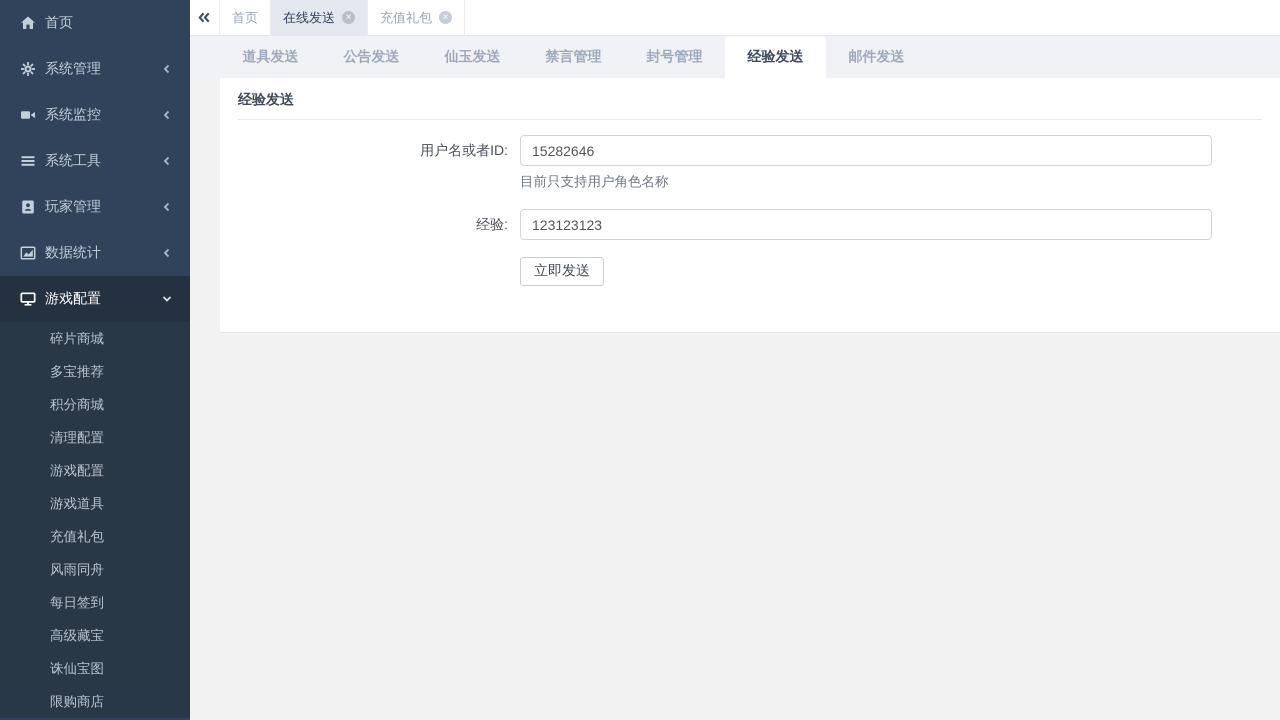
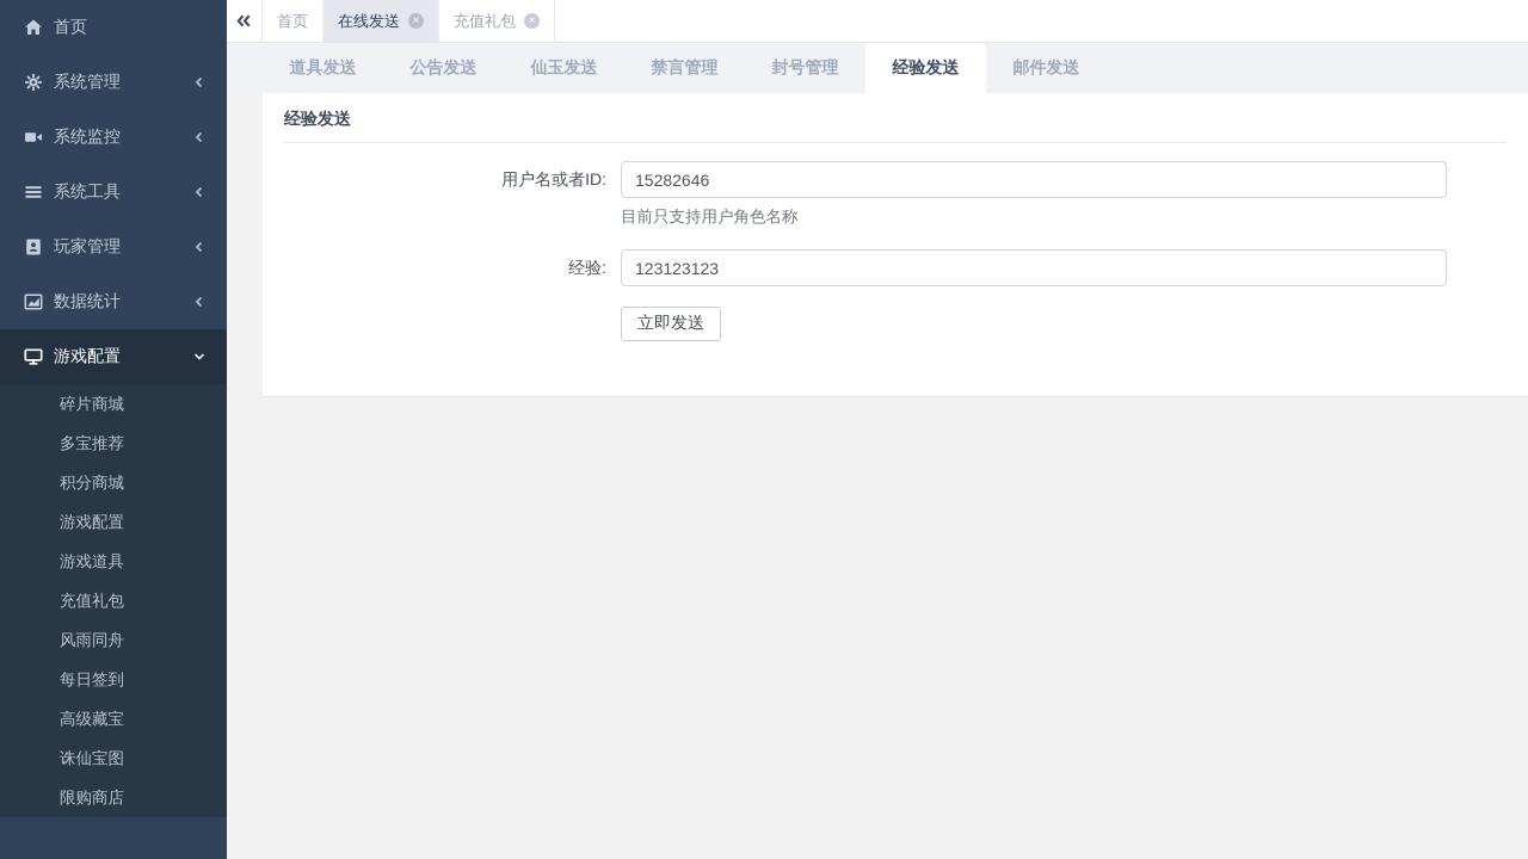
  首页
  系统管理
  系统监控
  系统工具
  玩家管理
  数据统计
  游戏配置
  碎片商城
  多宝推荐
  积分商城
- 清理配置
  游戏配置
  游戏道具
  充值礼包
  风雨同舟
  每日签到
  高级藏宝
  诛仙宝图
  限购商店
  首页
  在线发送
  充值礼包
  道具发送
  公告发送
  仙玉发送
  禁言管理
  封号管理
  经验发送
  邮件发送
  经验发送
  用户名或者ID:
  15282646
  目前只支持用户角色名称
  经验:
  123123123
  立即发送
